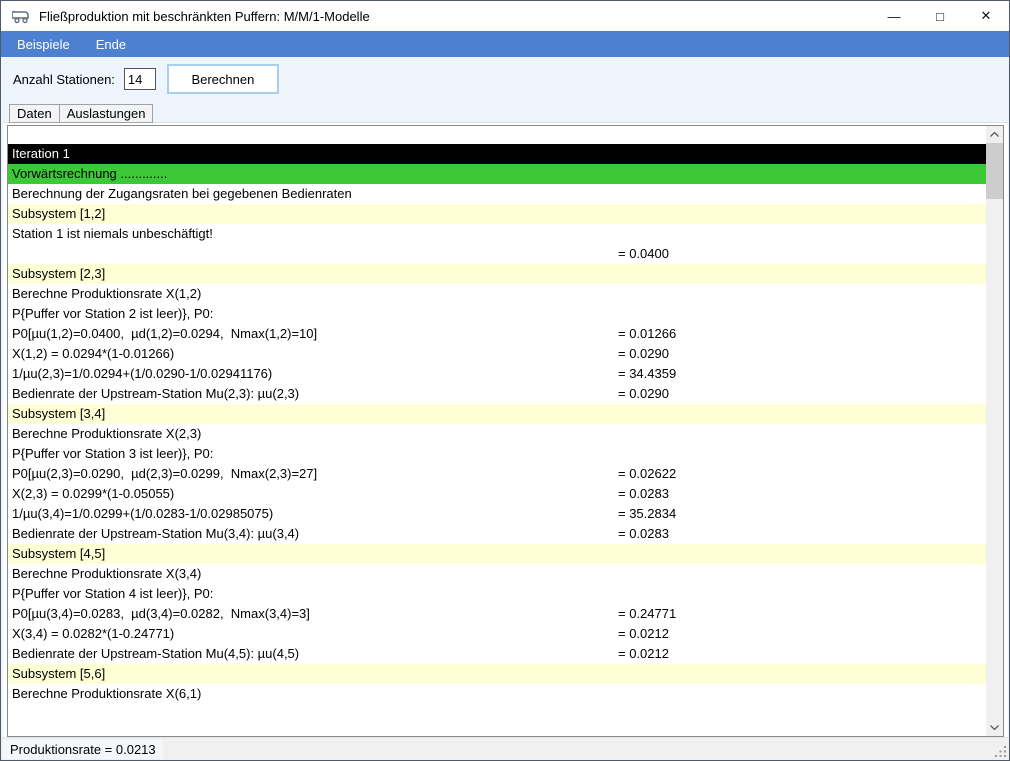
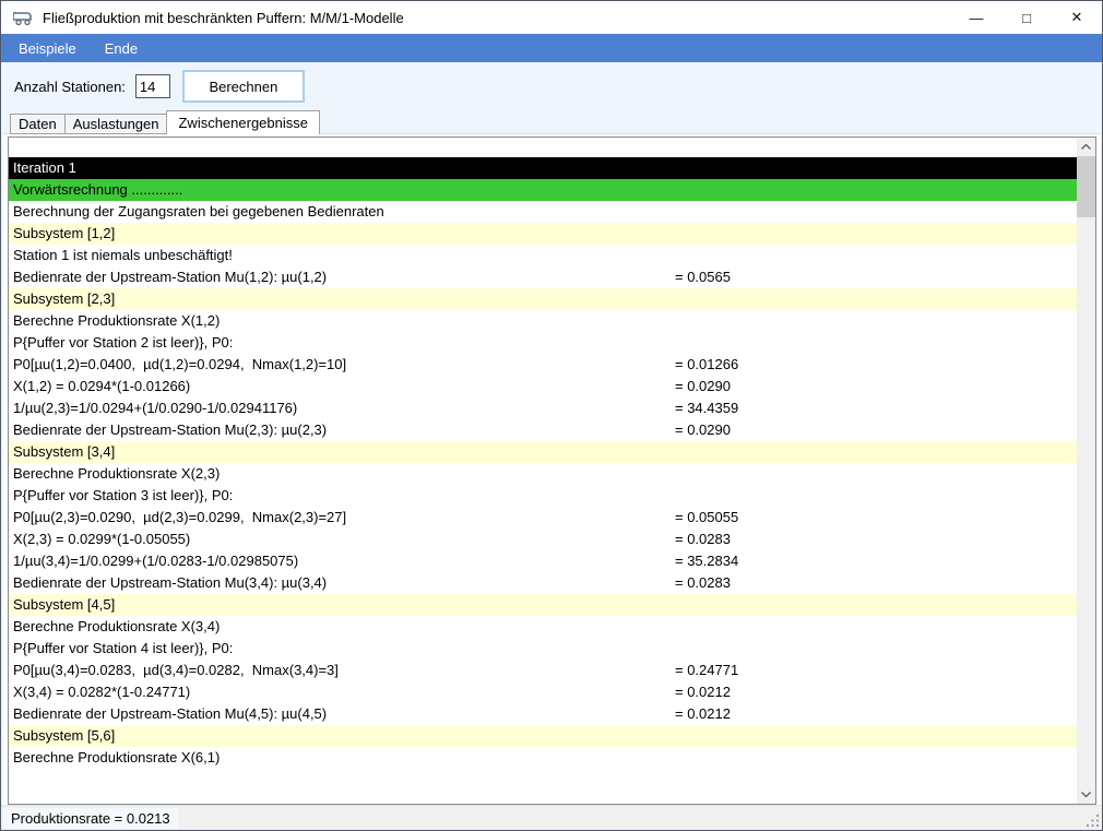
  Fließproduktion mit beschränkten Puffern: M/M/1-Modelle
  —
  □
  ✕
  Beispiele
  Ende
  Anzahl Stationen:
  14
  Berechnen
  Daten
  Auslastungen
+ Zwischenergebnisse
  Iteration 1
  Vorwärtsrechnung .............
  Berechnung der Zugangsraten bei gegebenen Bedienraten
  Subsystem [1,2]
  Station 1 ist niemals unbeschäftigt!
+ Bedienrate der Upstream-Station Mu(1,2): µu(1,2)
- = 0.0400
+ = 0.0565
  Subsystem [2,3]
  Berechne Produktionsrate X(1,2)
  P{Puffer vor Station 2 ist leer)}, P0:
  P0[µu(1,2)=0.0400, µd(1,2)=0.0294, Nmax(1,2)=10]
  = 0.01266
  X(1,2) = 0.0294*(1-0.01266)
  = 0.0290
  1/µu(2,3)=1/0.0294+(1/0.0290-1/0.02941176)
  = 34.4359
  Bedienrate der Upstream-Station Mu(2,3): µu(2,3)
  = 0.0290
  Subsystem [3,4]
  Berechne Produktionsrate X(2,3)
  P{Puffer vor Station 3 ist leer)}, P0:
  P0[µu(2,3)=0.0290, µd(2,3)=0.0299, Nmax(2,3)=27]
- = 0.02622
+ = 0.05055
  X(2,3) = 0.0299*(1-0.05055)
  = 0.0283
  1/µu(3,4)=1/0.0299+(1/0.0283-1/0.02985075)
  = 35.2834
  Bedienrate der Upstream-Station Mu(3,4): µu(3,4)
  = 0.0283
  Subsystem [4,5]
  Berechne Produktionsrate X(3,4)
  P{Puffer vor Station 4 ist leer)}, P0:
  P0[µu(3,4)=0.0283, µd(3,4)=0.0282, Nmax(3,4)=3]
  = 0.24771
  X(3,4) = 0.0282*(1-0.24771)
  = 0.0212
  Bedienrate der Upstream-Station Mu(4,5): µu(4,5)
  = 0.0212
  Subsystem [5,6]
  Berechne Produktionsrate X(6,1)
  Produktionsrate = 0.0213
